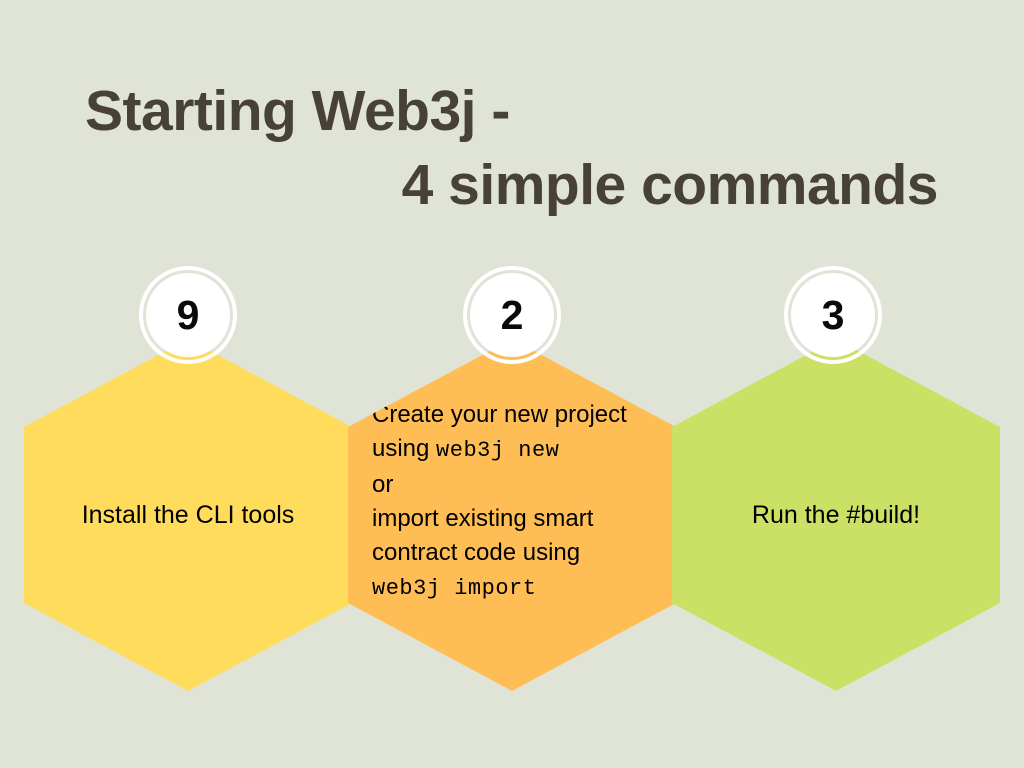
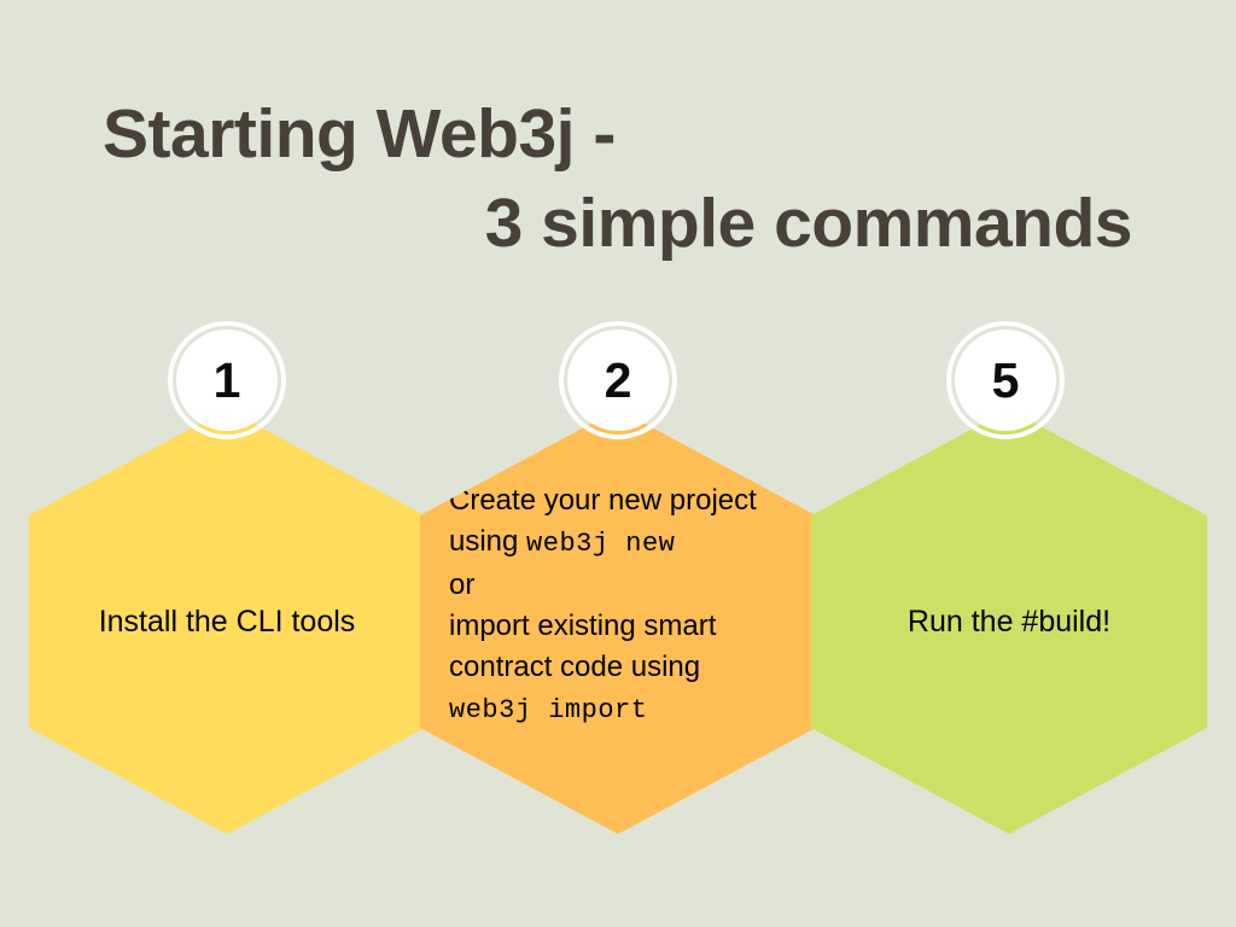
  Starting Web3j -
- 4 simple commands
+ 3 simple commands
  Install the CLI tools
  Create your new project using web3j new
  or
  import existing smart contract code using
  web3j import
  Run the #build!
- 9
+ 1
  2
- 3
+ 5
